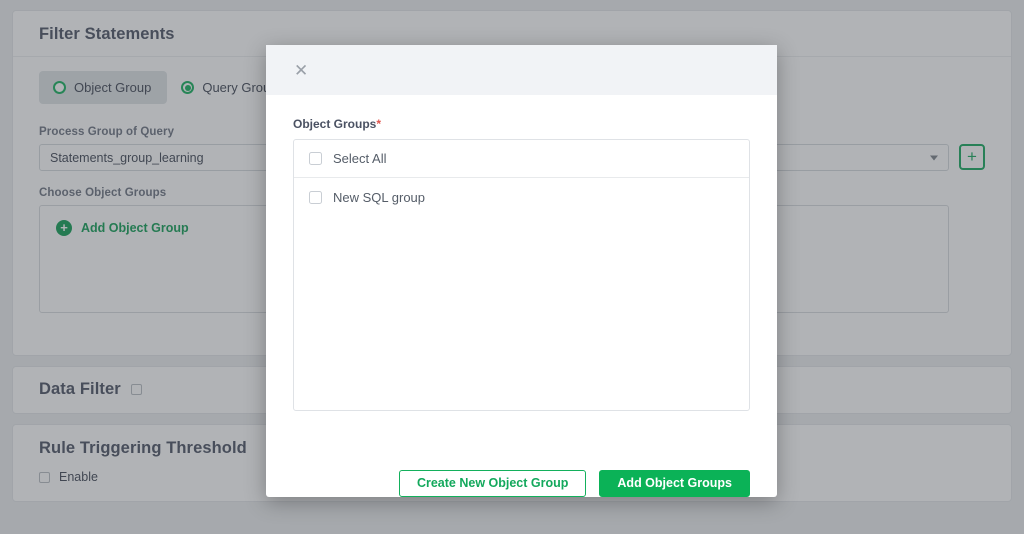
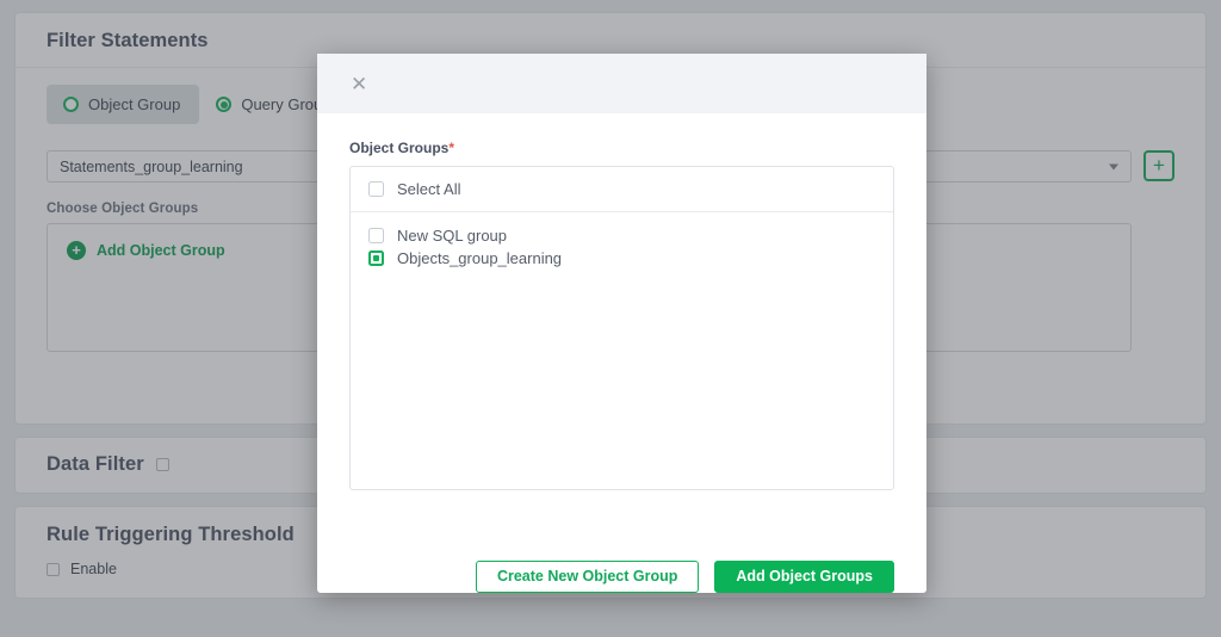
  Filter Statements
  Object Group
  Query Gro
- Process Group of Query
  Statements_group_learning
  +
  Choose Object Groups
  +
  Add Object Group
  Data Filter
  Rule Triggering Threshold
  Enable
  ✕
  Object Groups*
  Select All
  New SQL group
+ Objects_group_learning
  Create New Object Group
  Add Object Groups
